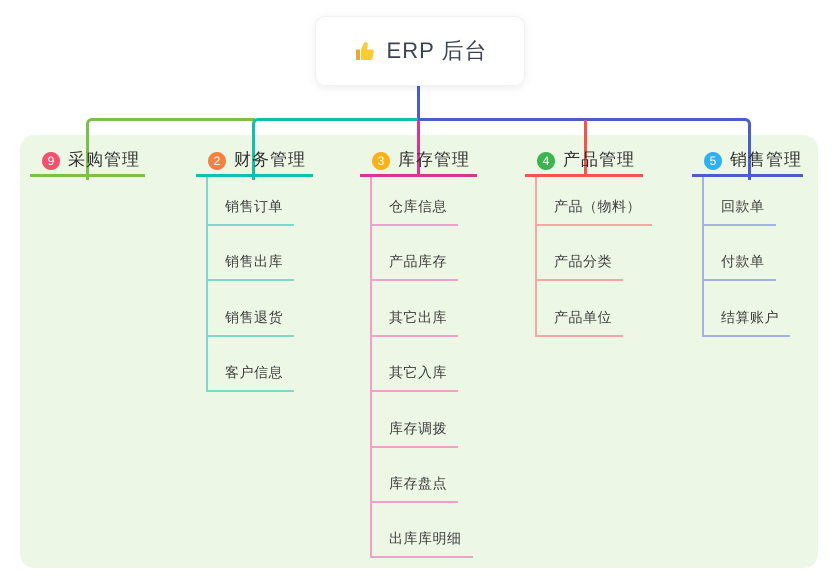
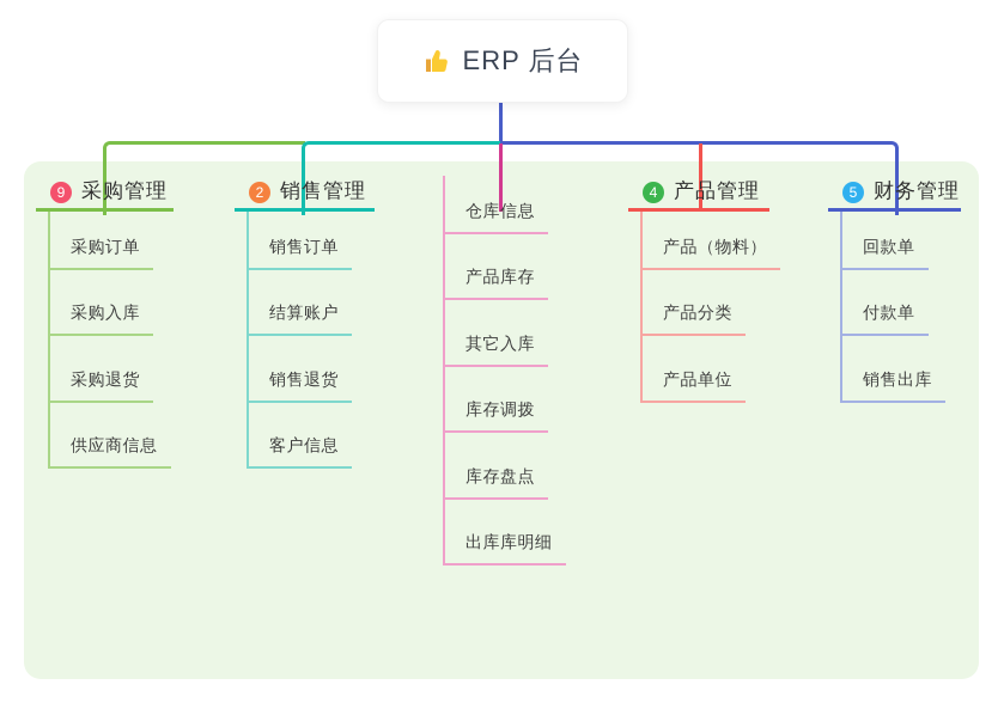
  ERP 后台
  9
  采购管理
+ 采购订单
+ 采购入库
+ 采购退货
+ 供应商信息
  2
- 财务管理
+ 销售管理
  销售订单
- 销售出库
+ 结算账户
  销售退货
  客户信息
- 3
- 库存管理
  仓库信息
  产品库存
- 其它出库
  其它入库
  库存调拨
  库存盘点
  出库库明细
  4
  产品管理
  产品（物料）
  产品分类
  产品单位
  5
- 销售管理
+ 财务管理
  回款单
  付款单
- 结算账户
+ 销售出库
